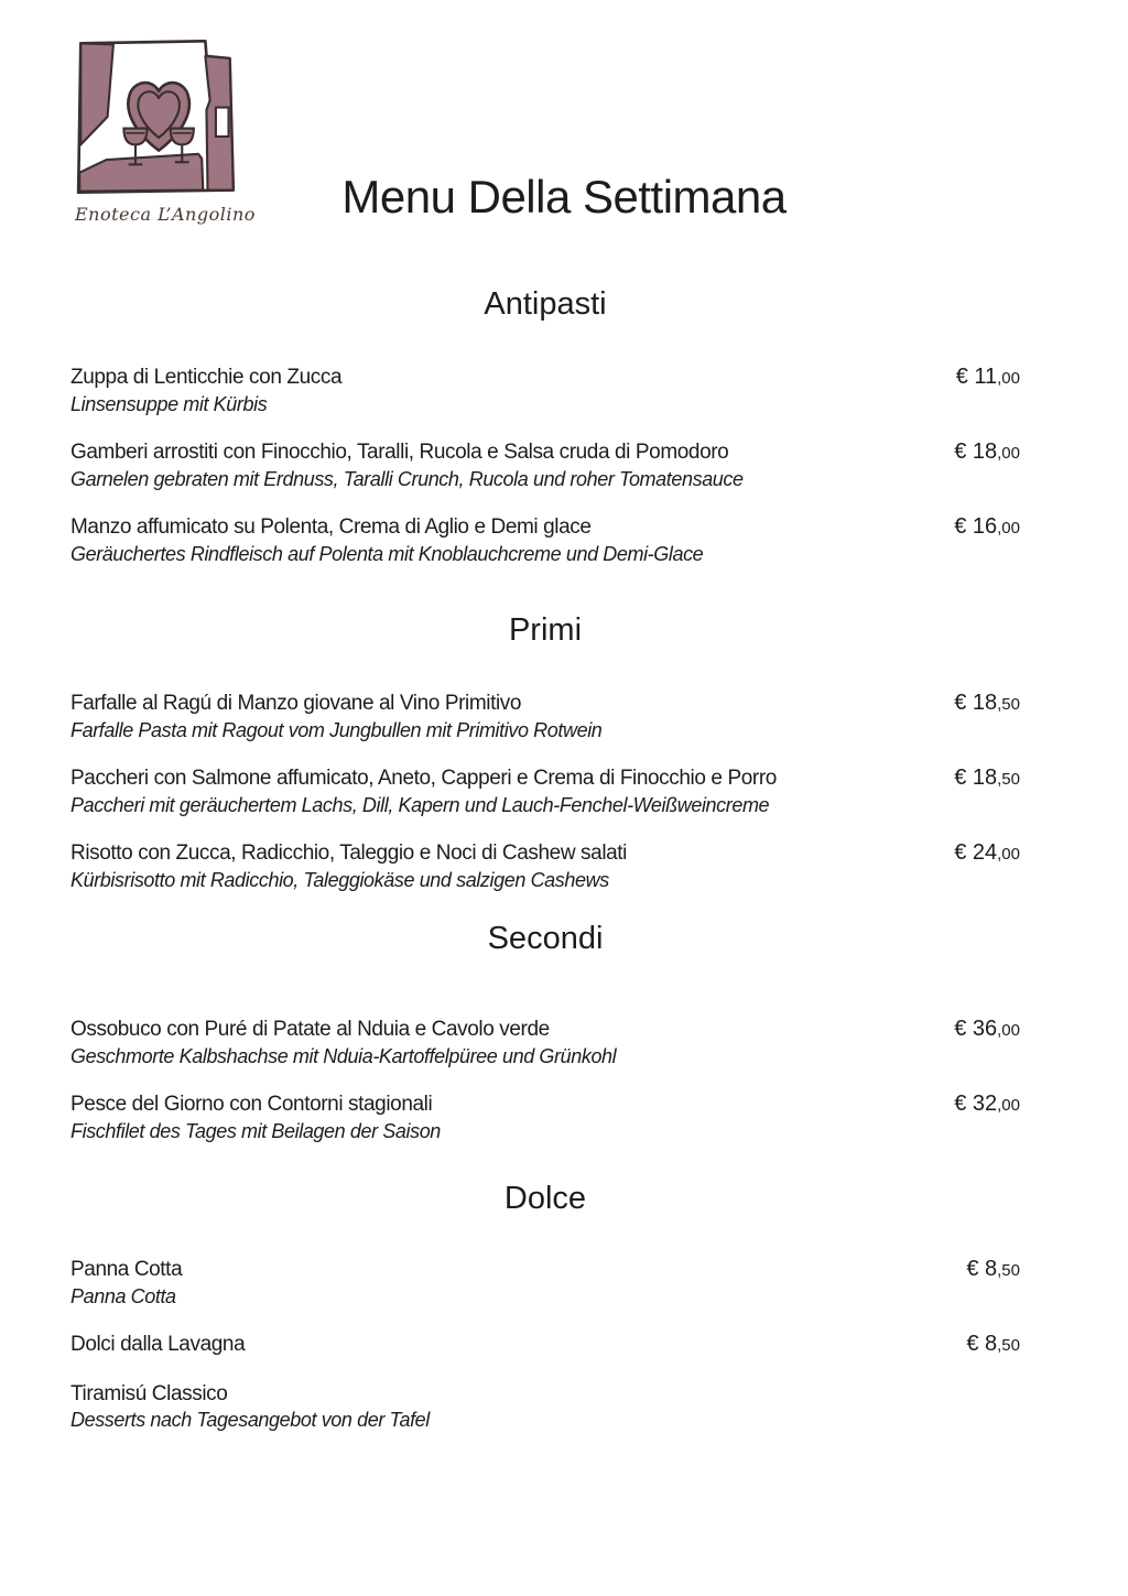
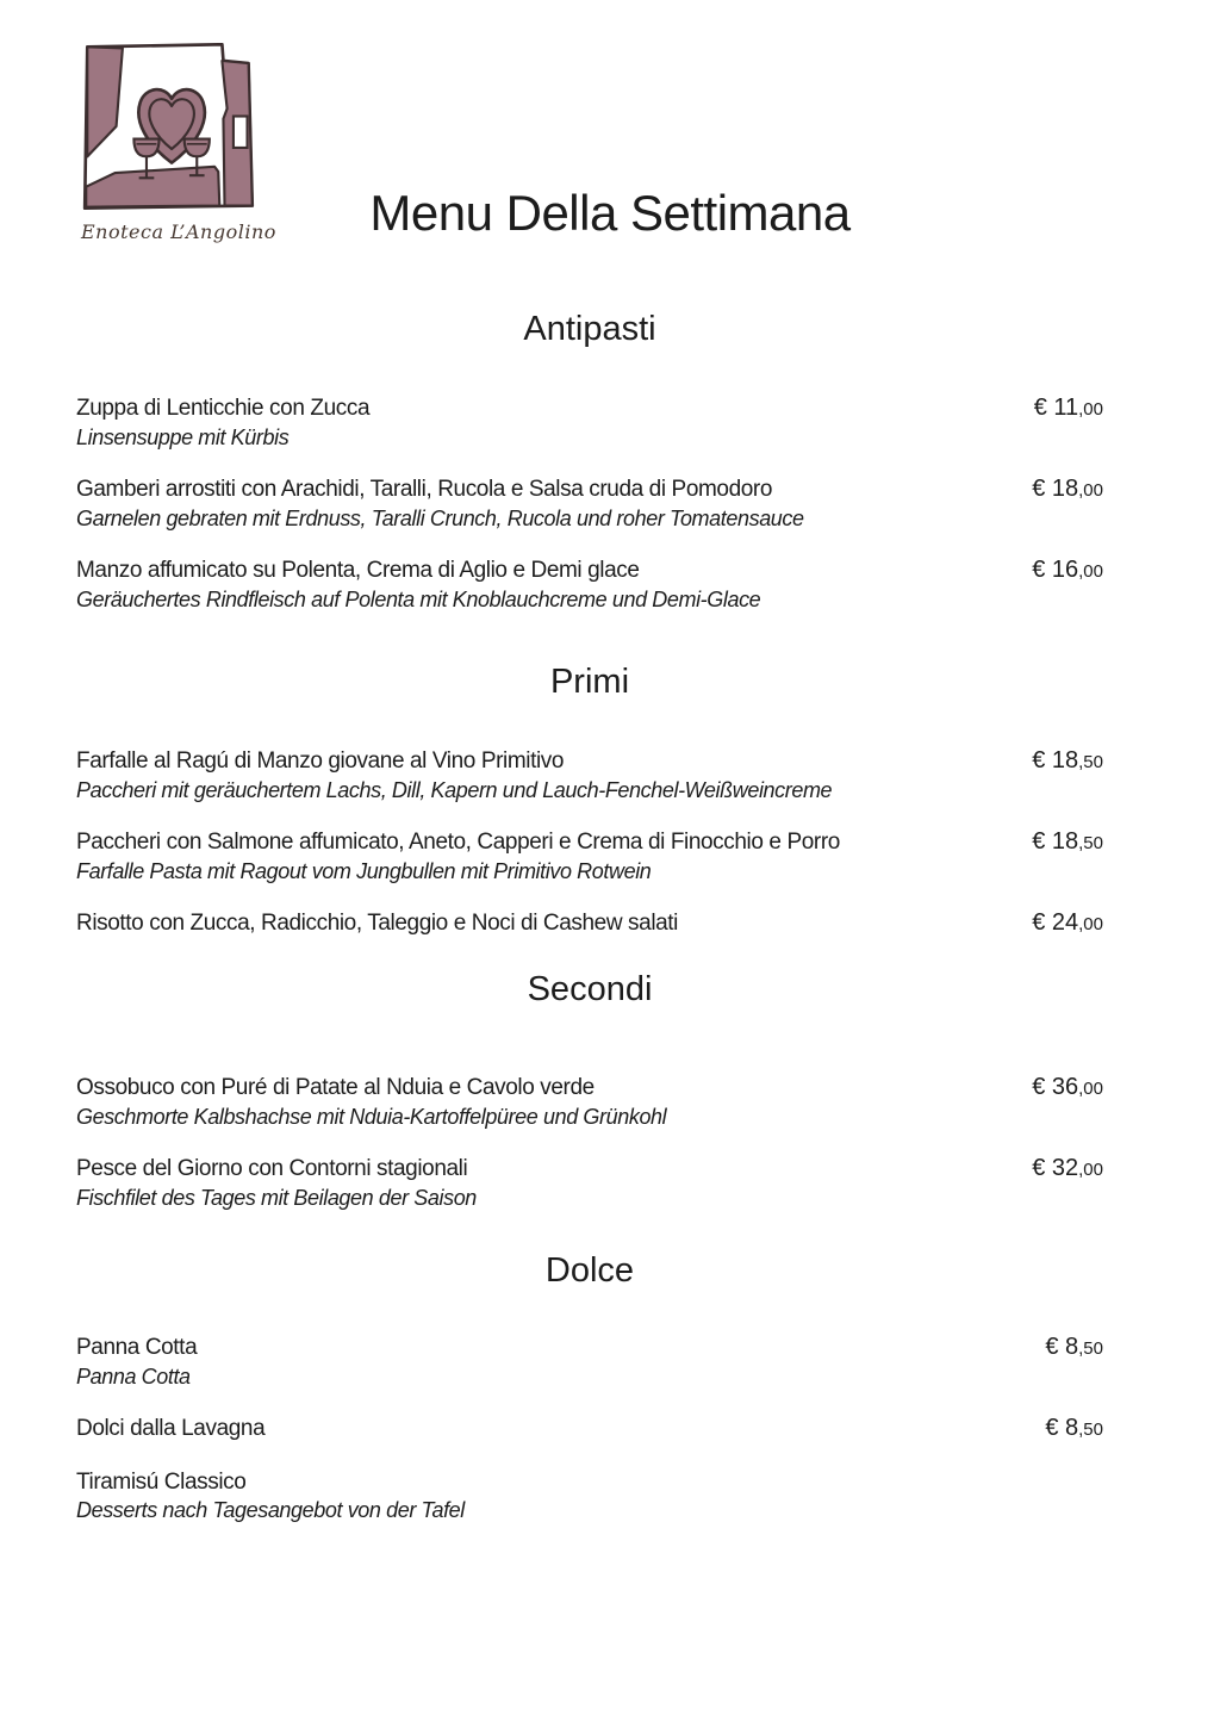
  Enoteca L’Angolino
  Menu Della Settimana
  Antipasti
  Zuppa di Lenticchie con Zucca
  € 11,00
  Linsensuppe mit Kürbis
- Gamberi arrostiti con Finocchio, Taralli, Rucola e Salsa cruda di Pomodoro
+ Gamberi arrostiti con Arachidi, Taralli, Rucola e Salsa cruda di Pomodoro
  € 18,00
  Garnelen gebraten mit Erdnuss, Taralli Crunch, Rucola und roher Tomatensauce
  Manzo affumicato su Polenta, Crema di Aglio e Demi glace
  € 16,00
  Geräuchertes Rindfleisch auf Polenta mit Knoblauchcreme und Demi-Glace
  Primi
  Farfalle al Ragú di Manzo giovane al Vino Primitivo
  € 18,50
- Farfalle Pasta mit Ragout vom Jungbullen mit Primitivo Rotwein
+ Paccheri mit geräuchertem Lachs, Dill, Kapern und Lauch-Fenchel-Weißweincreme
  Paccheri con Salmone affumicato, Aneto, Capperi e Crema di Finocchio e Porro
  € 18,50
- Paccheri mit geräuchertem Lachs, Dill, Kapern und Lauch-Fenchel-Weißweincreme
+ Farfalle Pasta mit Ragout vom Jungbullen mit Primitivo Rotwein
  Risotto con Zucca, Radicchio, Taleggio e Noci di Cashew salati
  € 24,00
- Kürbisrisotto mit Radicchio, Taleggiokäse und salzigen Cashews
  Secondi
  Ossobuco con Puré di Patate al Nduia e Cavolo verde
  € 36,00
  Geschmorte Kalbshachse mit Nduia-Kartoffelpüree und Grünkohl
  Pesce del Giorno con Contorni stagionali
  € 32,00
  Fischfilet des Tages mit Beilagen der Saison
  Dolce
  Panna Cotta
  € 8,50
  Panna Cotta
  Dolci dalla Lavagna
  € 8,50
  Tiramisú Classico
  Desserts nach Tagesangebot von der Tafel
